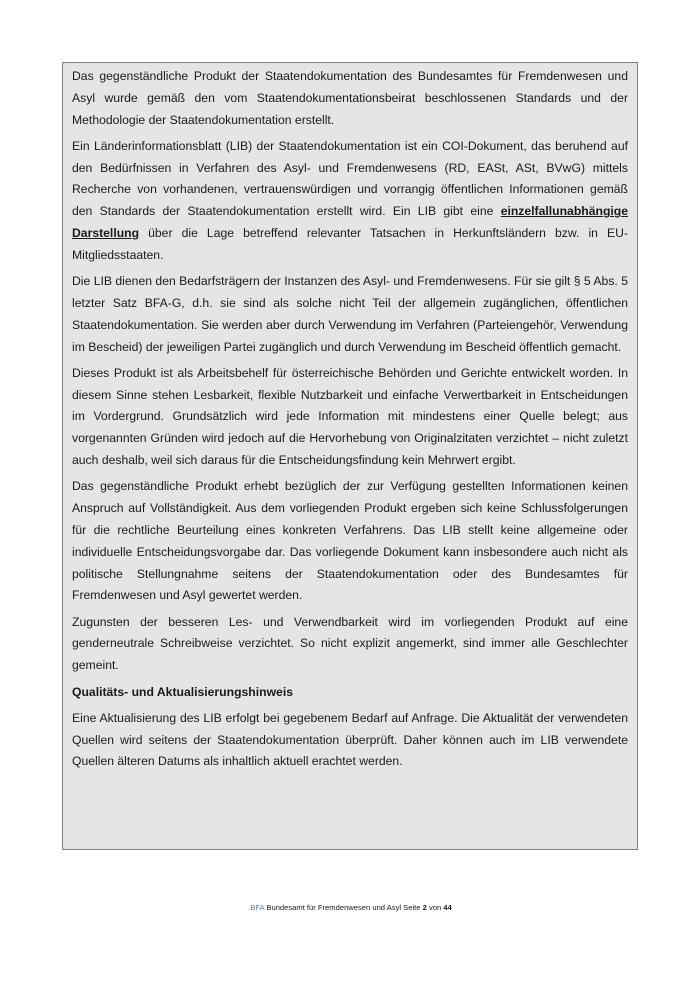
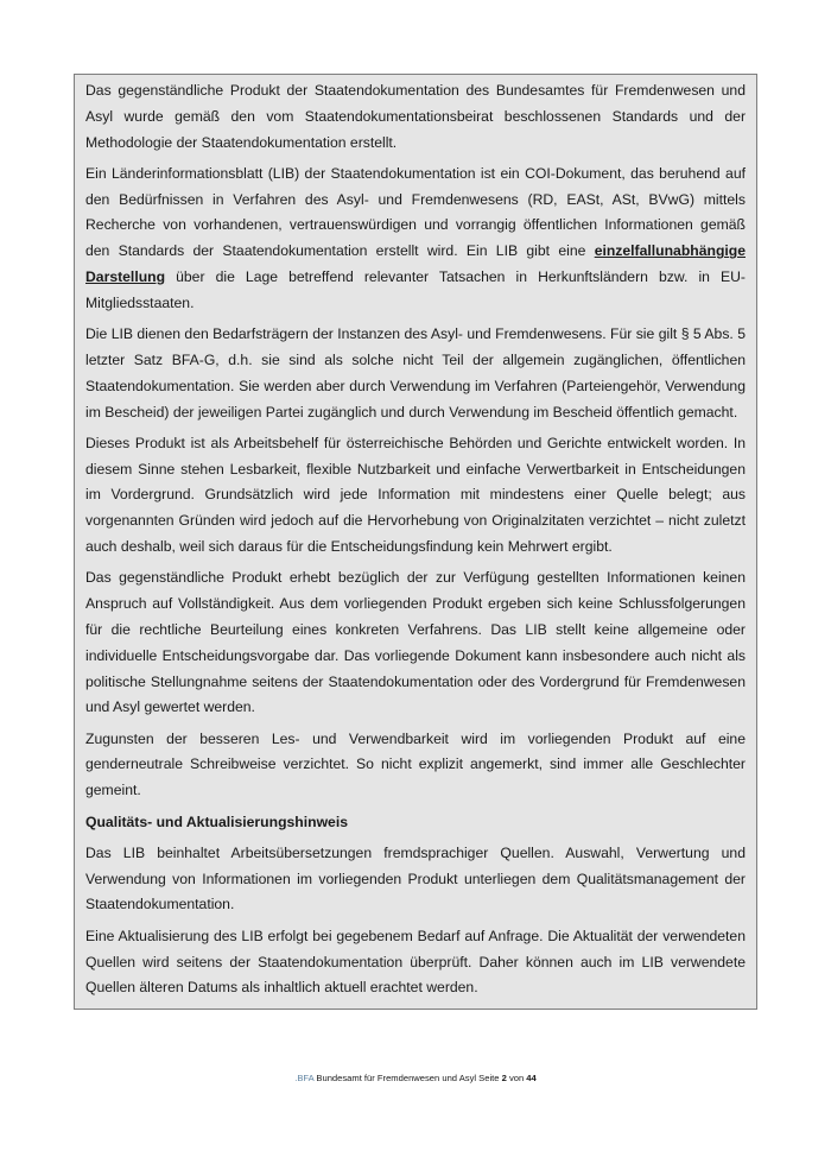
  Das gegenständliche Produkt der Staatendokumentation des Bundesamtes für Fremdenwesen und Asyl wurde gemäß den vom Staatendokumentationsbeirat beschlossenen Standards und der Methodologie der Staatendokumentation erstellt.
  Ein Länderinformationsblatt (LIB) der Staatendokumentation ist ein COI-Dokument, das beruhend auf den Bedürfnissen in Verfahren des Asyl- und Fremdenwesens (RD, EASt, ASt, BVwG) mittels Recherche von vorhandenen, vertrauenswürdigen und vorrangig öffentlichen Informationen gemäß den Standards der Staatendokumentation erstellt wird. Ein LIB gibt eine einzelfallunabhängige Darstellung über die Lage betreffend relevanter Tatsachen in Herkunftsländern bzw. in EU-Mitgliedsstaaten.
  Die LIB dienen den Bedarfsträgern der Instanzen des Asyl- und Fremdenwesens. Für sie gilt § 5 Abs. 5 letzter Satz BFA-G, d.h. sie sind als solche nicht Teil der allgemein zugänglichen, öffentlichen Staatendokumentation. Sie werden aber durch Verwendung im Verfahren (Parteiengehör, Verwendung im Bescheid) der jeweiligen Partei zugänglich und durch Verwendung im Bescheid öffentlich gemacht.
  Dieses Produkt ist als Arbeitsbehelf für österreichische Behörden und Gerichte entwickelt worden. In diesem Sinne stehen Lesbarkeit, flexible Nutzbarkeit und einfache Verwertbarkeit in Entscheidungen im Vordergrund. Grundsätzlich wird jede Information mit mindestens einer Quelle belegt; aus vorgenannten Gründen wird jedoch auf die Hervorhebung von Originalzitaten verzichtet – nicht zuletzt auch deshalb, weil sich daraus für die Entscheidungsfindung kein Mehrwert ergibt.
- Das gegenständliche Produkt erhebt bezüglich der zur Verfügung gestellten Informationen keinen Anspruch auf Vollständigkeit. Aus dem vorliegenden Produkt ergeben sich keine Schlussfolgerungen für die rechtliche Beurteilung eines konkreten Verfahrens. Das LIB stellt keine allgemeine oder individuelle Entscheidungsvorgabe dar. Das vorliegende Dokument kann insbesondere auch nicht als politische Stellungnahme seitens der Staatendokumentation oder des Bundesamtes für Fremdenwesen und Asyl gewertet werden.
+ Das gegenständliche Produkt erhebt bezüglich der zur Verfügung gestellten Informationen keinen Anspruch auf Vollständigkeit. Aus dem vorliegenden Produkt ergeben sich keine Schlussfolgerungen für die rechtliche Beurteilung eines konkreten Verfahrens. Das LIB stellt keine allgemeine oder individuelle Entscheidungsvorgabe dar. Das vorliegende Dokument kann insbesondere auch nicht als politische Stellungnahme seitens der Staatendokumentation oder des Vordergrund für Fremdenwesen und Asyl gewertet werden.
  Zugunsten der besseren Les- und Verwendbarkeit wird im vorliegenden Produkt auf eine genderneutrale Schreibweise verzichtet. So nicht explizit angemerkt, sind immer alle Geschlechter gemeint.
  Qualitäts- und Aktualisierungshinweis
+ Das LIB beinhaltet Arbeitsübersetzungen fremdsprachiger Quellen. Auswahl, Verwertung und Verwendung von Informationen im vorliegenden Produkt unterliegen dem Qualitätsmanagement der Staatendokumentation.
  Eine Aktualisierung des LIB erfolgt bei gegebenem Bedarf auf Anfrage. Die Aktualität der verwendeten Quellen wird seitens der Staatendokumentation überprüft. Daher können auch im LIB verwendete Quellen älteren Datums als inhaltlich aktuell erachtet werden.
  .BFA Bundesamt für Fremdenwesen und Asyl Seite 2 von 44
